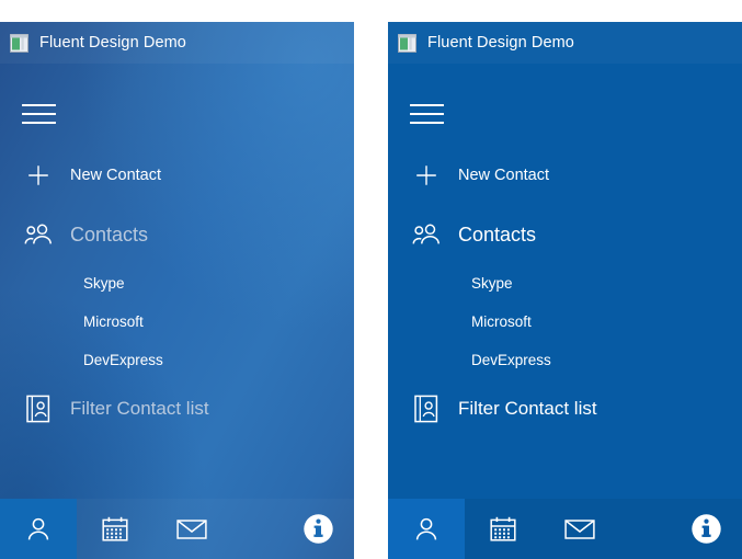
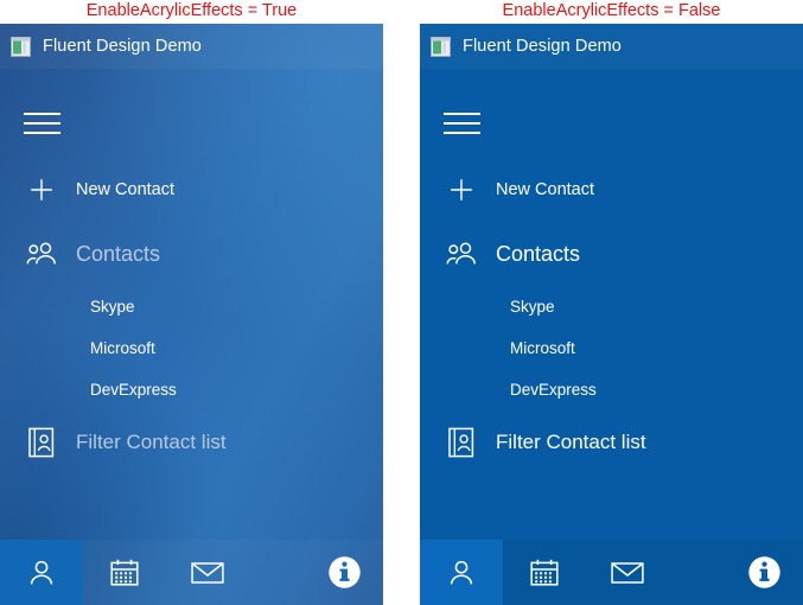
+ EnableAcrylicEffects = True
+ EnableAcrylicEffects = False
  Fluent Design Demo
  New Contact
  Contacts
  Skype
  Microsoft
  DevExpress
  Filter Contact list
  Fluent Design Demo
  New Contact
  Contacts
  Skype
  Microsoft
  DevExpress
  Filter Contact list
